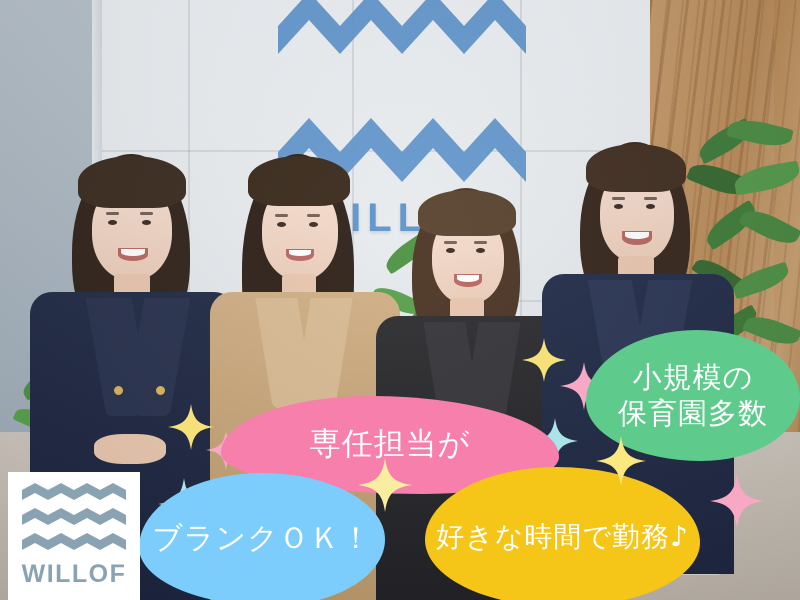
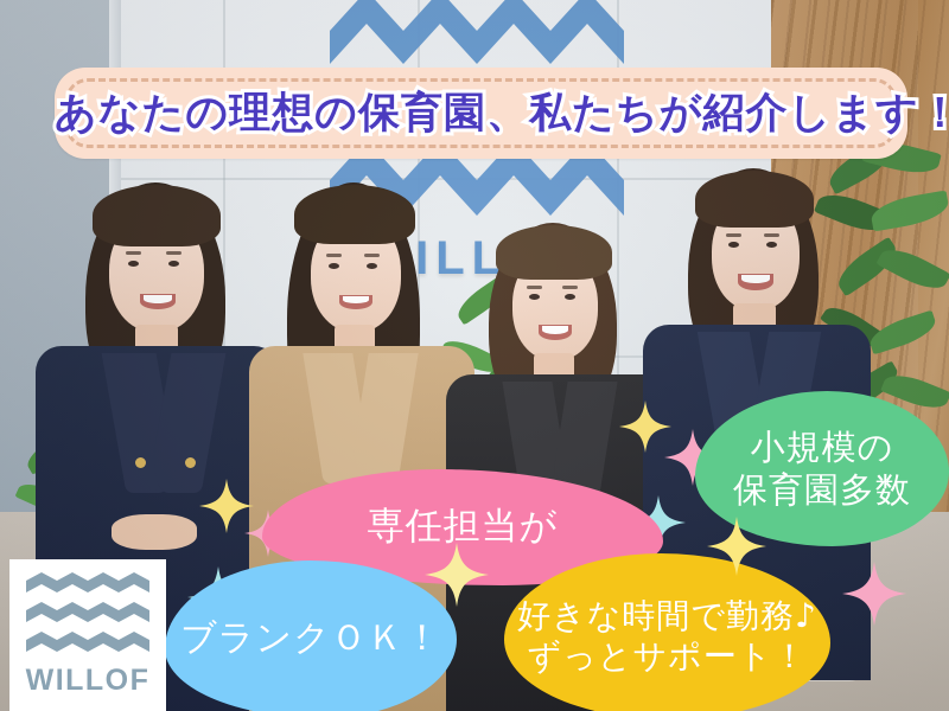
  小規模の
  保育園多数
  専任担当が
  ブランクＯＫ！
  好きな時間で勤務♪
+ ずっとサポート！
+ あなたの理想の保育園、私たちが紹介します！
  WILLOF
